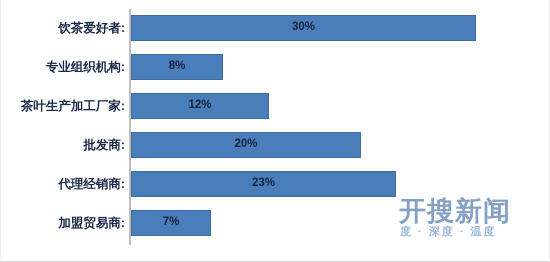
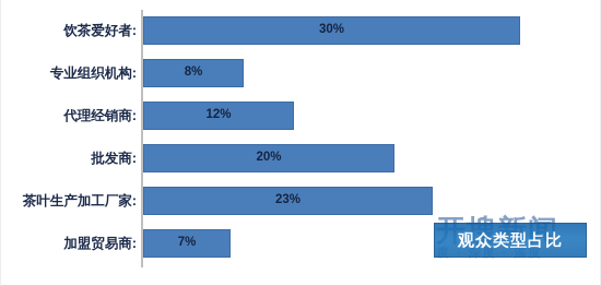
  饮茶爱好者:
  30%
  专业组织机构:
  8%
- 茶叶生产加工厂家:
+ 代理经销商:
  12%
  批发商:
  20%
- 代理经销商:
+ 茶叶生产加工厂家:
  23%
  加盟贸易商:
  7%
  开搜新闻
  度 · 深度 · 温度
+ 观众类型占比
